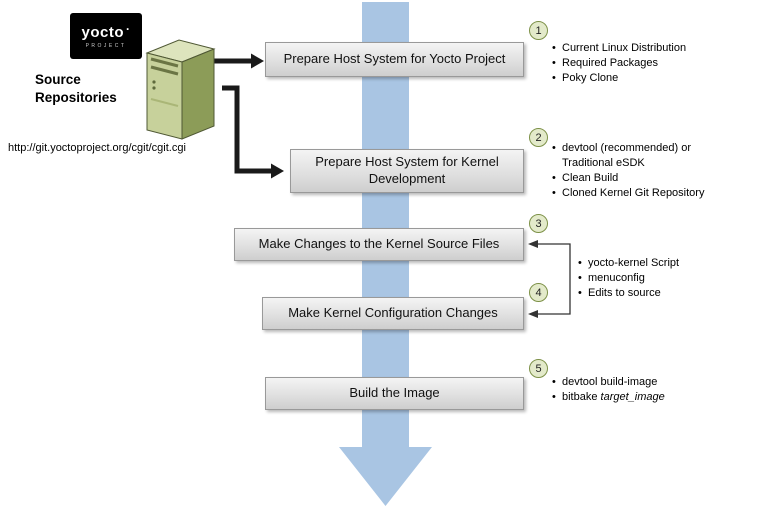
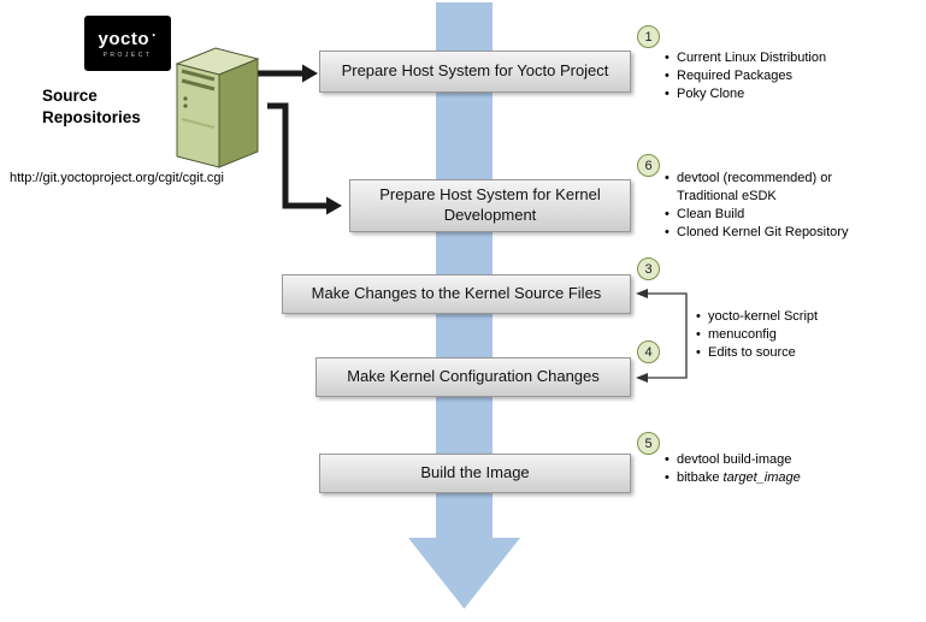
  yocto ·
  Source Repositories
  http://git.yoctoproject.org/cgit/cgit.cgi
  Prepare Host System for Yocto Project
  Prepare Host System for Kernel Development
  Make Changes to the Kernel Source Files
  Make Kernel Configuration Changes
  Build the Image
  1
- 2
+ 6
  3
  4
  5
  Current Linux Distribution
  Required Packages
  Poky Clone
  devtool (recommended) or Traditional eSDK
  Clean Build
  Cloned Kernel Git Repository
  yocto-kernel Script
  menuconfig
  Edits to source
  devtool build-image
  bitbake target_image
